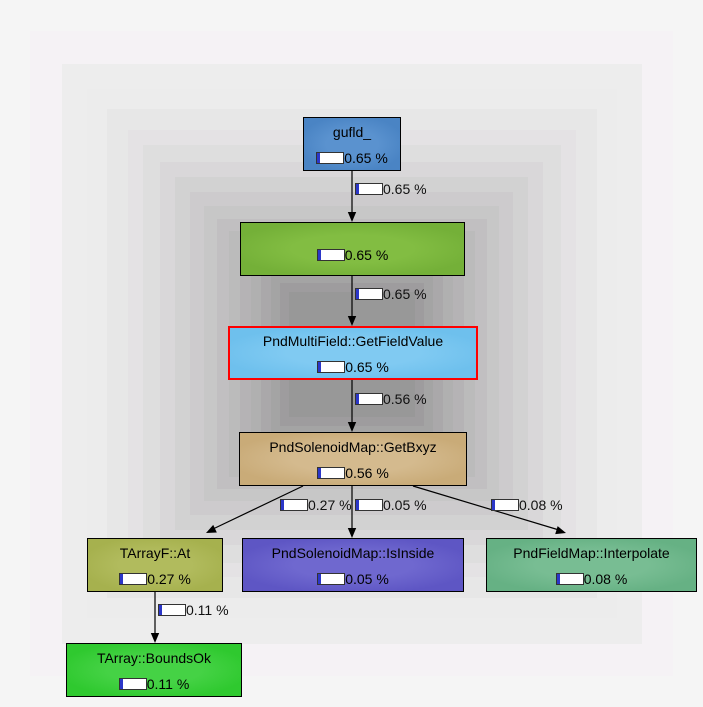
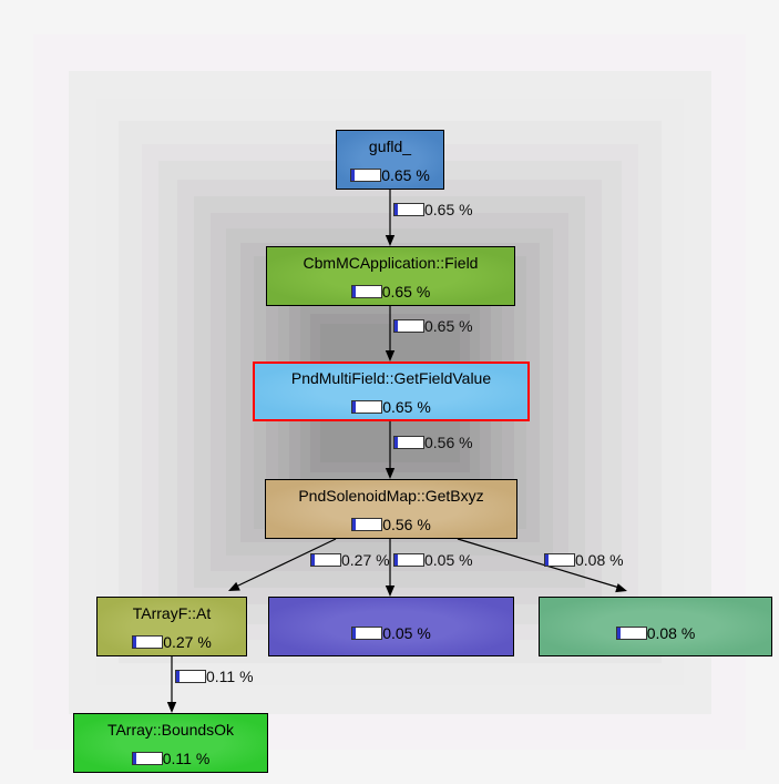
  gufld_
  0.65 %
+ CbmMCApplication::Field
  0.65 %
  PndMultiField::GetFieldValue
  0.65 %
  PndSolenoidMap::GetBxyz
  0.56 %
  TArrayF::At
  0.27 %
- PndSolenoidMap::IsInside
  0.05 %
- PndFieldMap::Interpolate
  0.08 %
  TArray::BoundsOk
  0.11 %
  0.65 %
  0.65 %
  0.56 %
  0.27 %
  0.05 %
  0.08 %
  0.11 %
